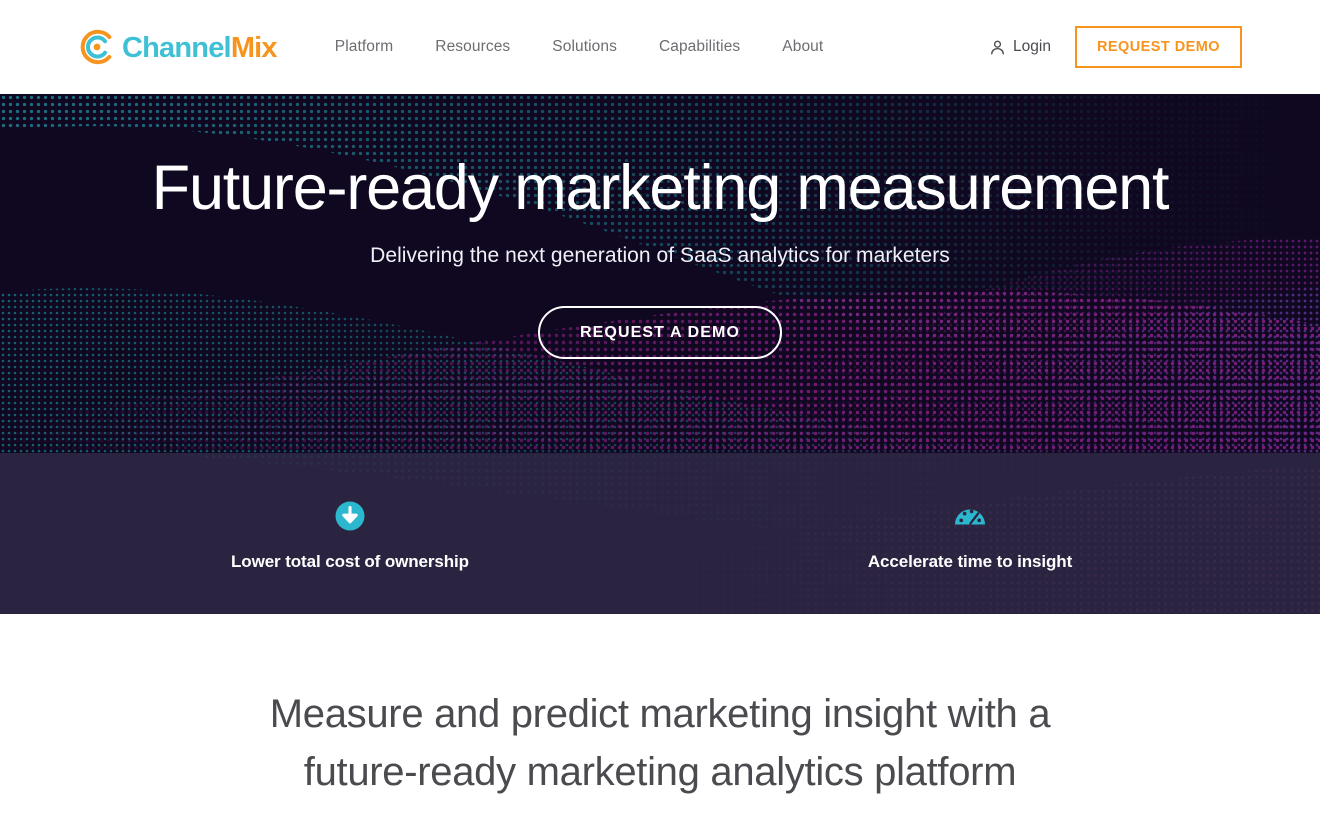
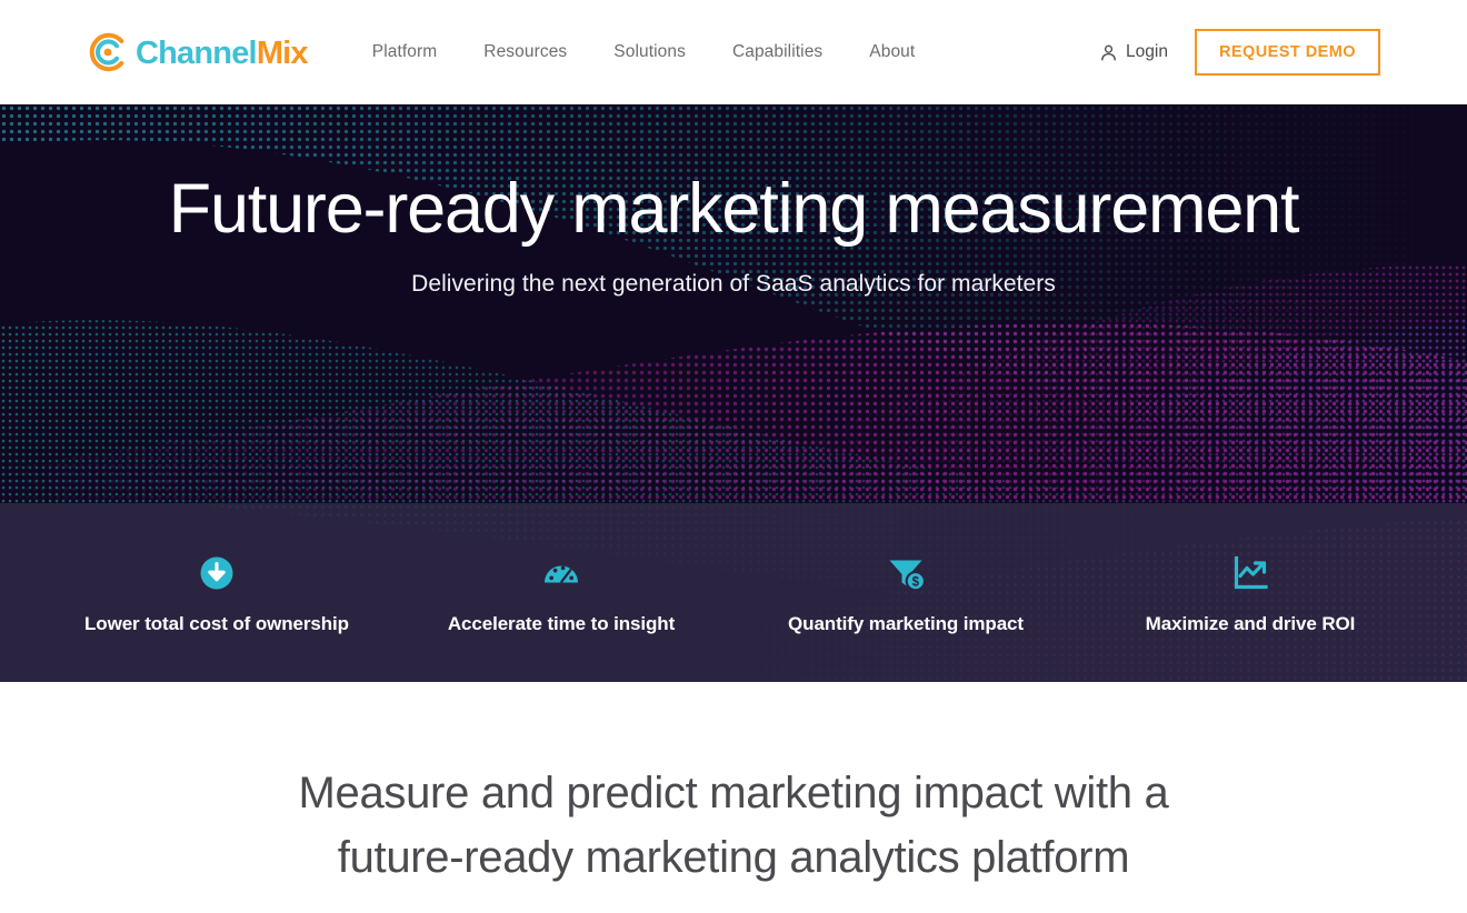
  ChannelMix
  Platform
  Resources
  Solutions
  Capabilities
  About
  Login
  REQUEST DEMO
  Future-ready marketing measurement
  Delivering the next generation of SaaS analytics for marketers
- REQUEST A DEMO
  Lower total cost of ownership
  Accelerate time to insight
+ $
+ Quantify marketing impact
+ Maximize and drive ROI
- Measure and predict marketing insight with a future-ready marketing analytics platform
+ Measure and predict marketing impact with a future-ready marketing analytics platform
